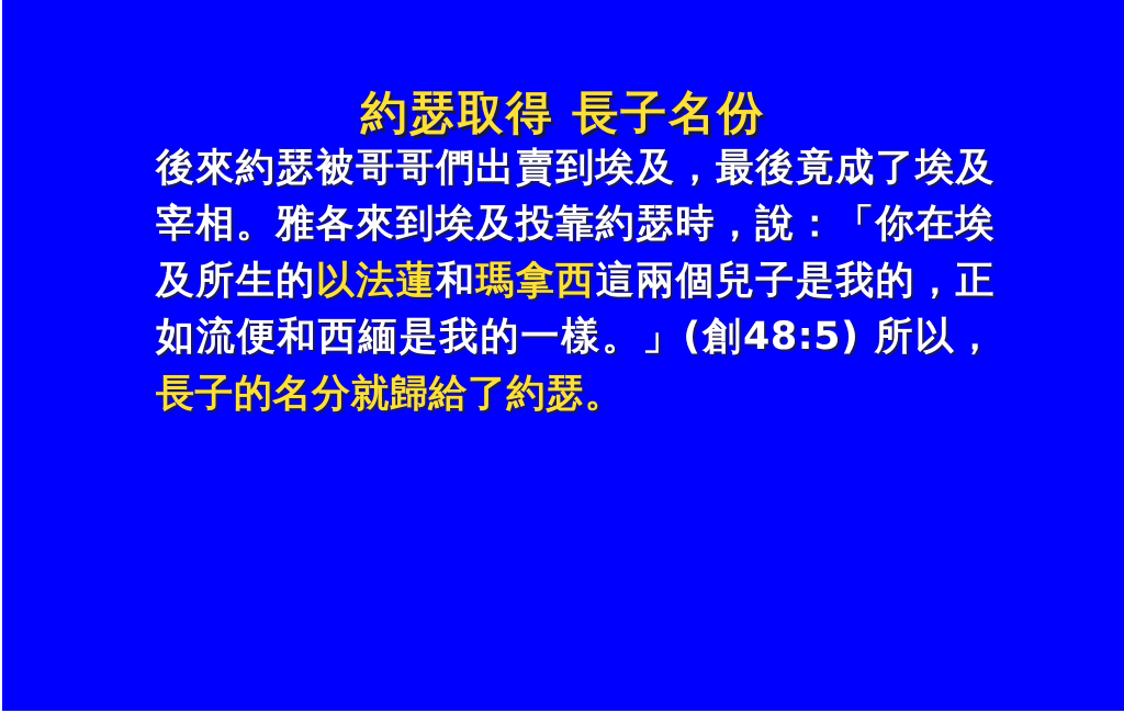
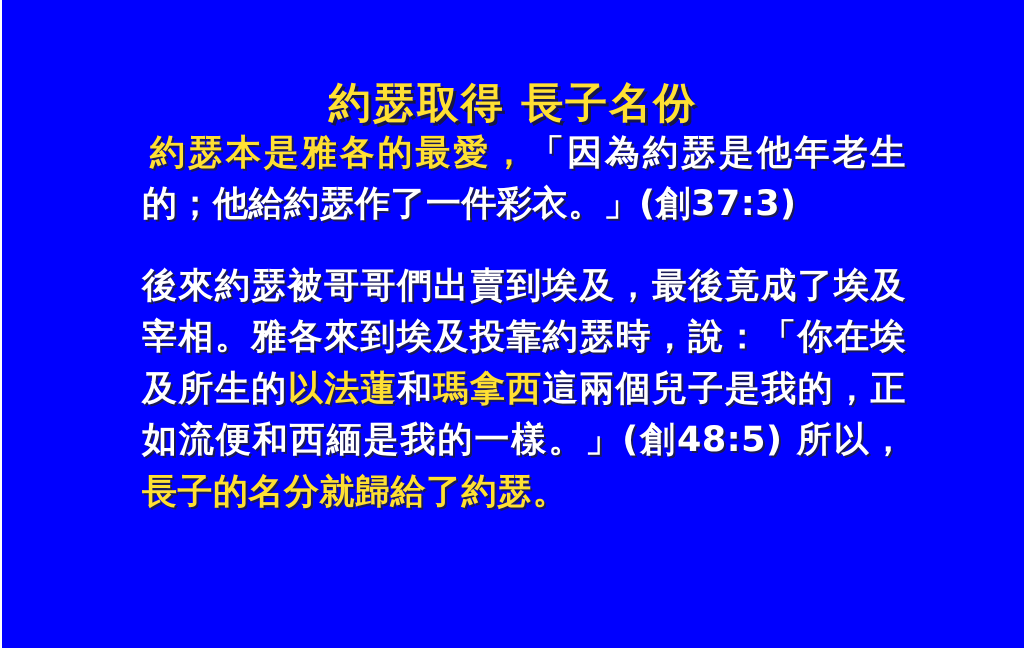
  約瑟取得 長子名份
+ 約瑟本是雅各的最愛，「因為約瑟是他年老生的；他給約瑟作了一件彩衣。」(創37:3)
  後來約瑟被哥哥們出賣到埃及，最後竟成了埃及宰相。雅各來到埃及投靠約瑟時，說：「你在埃及所生的以法蓮和瑪拿西這兩個兒子是我的，正如流便和西緬是我的一樣。」(創48:5) 所以，長子的名分就歸給了約瑟。
